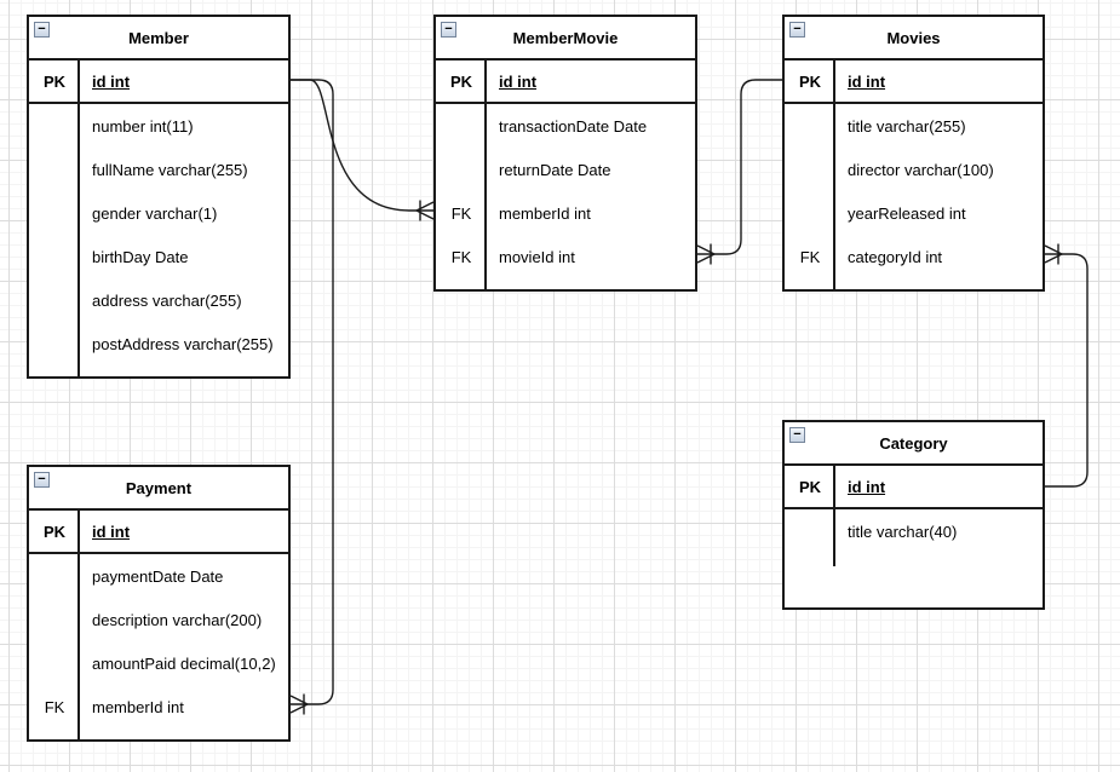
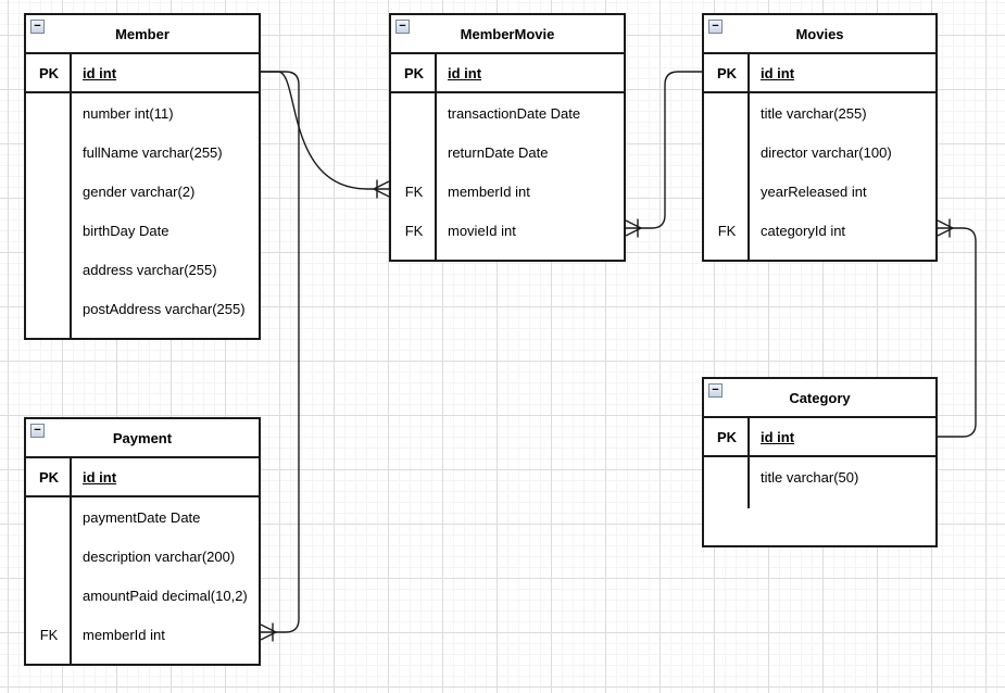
  −
  Member
  PK
  id int
  number int(11)
  fullName varchar(255)
- gender varchar(1)
+ gender varchar(2)
  birthDay Date
  address varchar(255)
  postAddress varchar(255)
  −
  MemberMovie
  PK
  id int
  transactionDate Date
  returnDate Date
  FK
  memberId int
  FK
  movieId int
  −
  Movies
  PK
  id int
  title varchar(255)
  director varchar(100)
  yearReleased int
  FK
  categoryId int
  −
  Payment
  PK
  id int
  paymentDate Date
  description varchar(200)
  amountPaid decimal(10,2)
  FK
  memberId int
  −
  Category
  PK
  id int
- title varchar(40)
+ title varchar(50)
